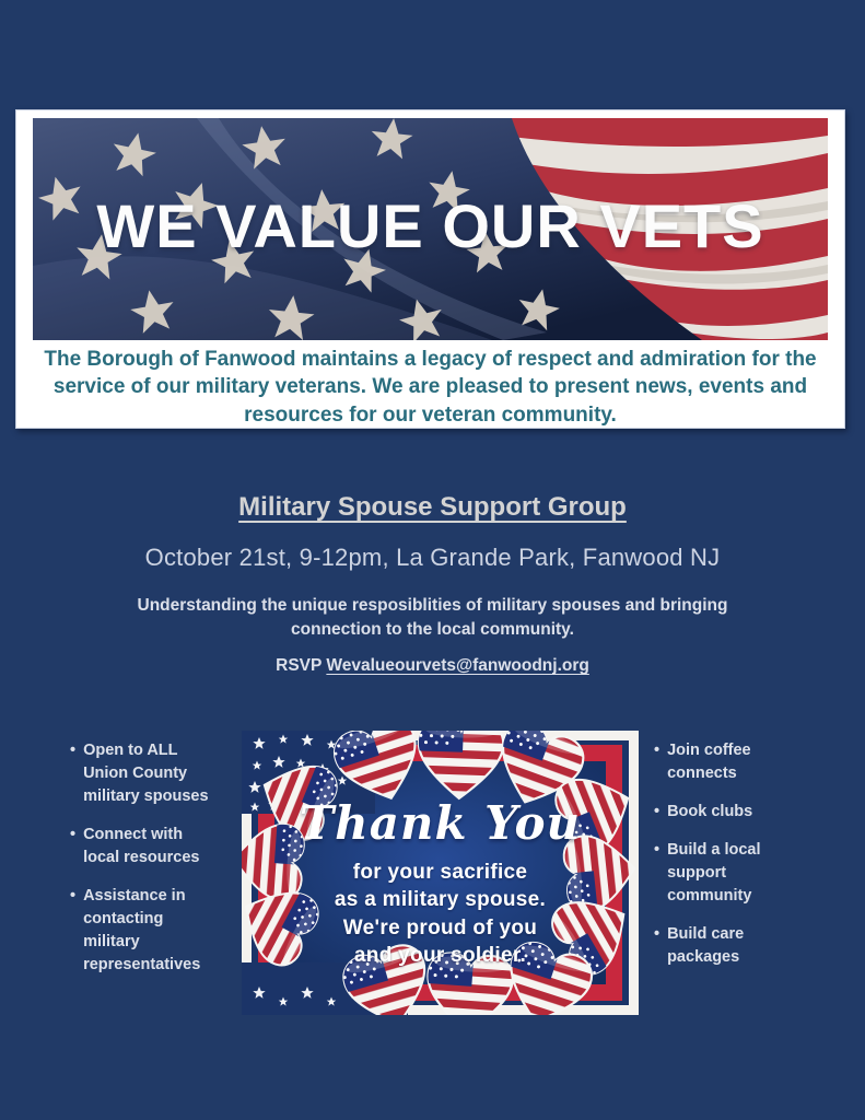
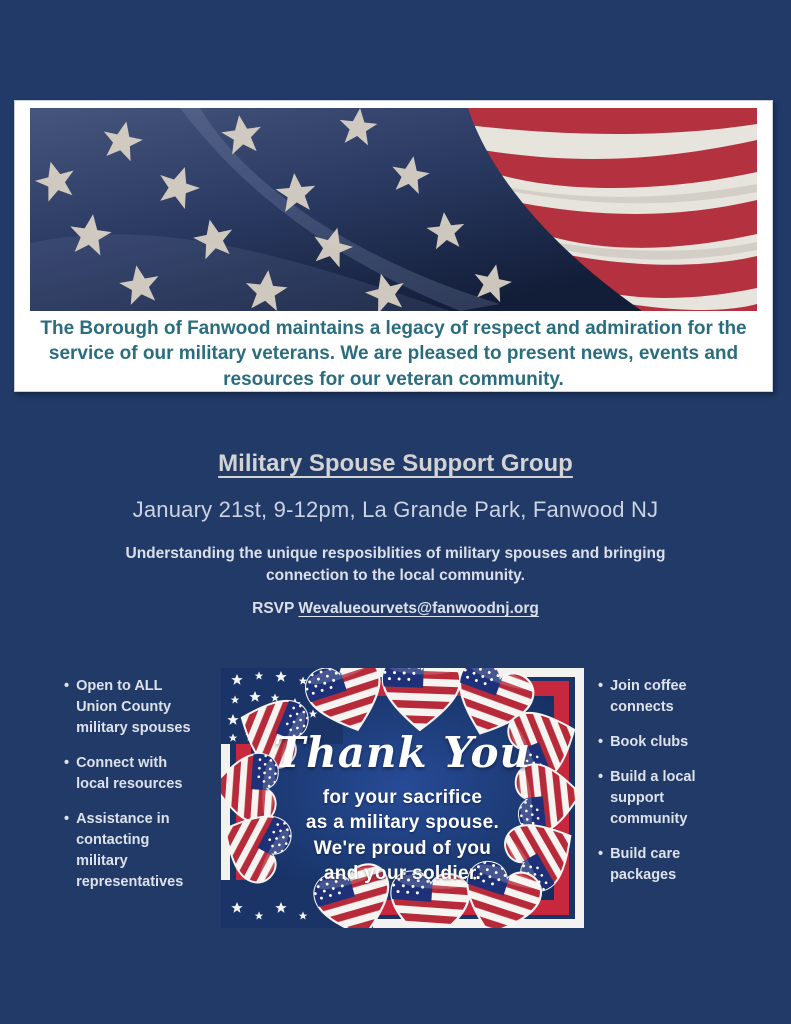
- WE VALUE OUR VETS
  The Borough of Fanwood maintains a legacy of respect and admiration for the
  service of our military veterans. We are pleased to present news, events and
  resources for our veteran community.
  Military Spouse Support Group
- October 21st, 9-12pm, La Grande Park, Fanwood NJ
+ January 21st, 9-12pm, La Grande Park, Fanwood NJ
  Understanding the unique resposiblities of military spouses and bringing
  connection to the local community.
  RSVP Wevalueourvets@fanwoodnj.org
  •
  Open to ALL
  Union County
  military spouses
  •
  Connect with
  local resources
  •
  Assistance in
  contacting
  military
  representatives
  •
  Join coffee
  connects
  •
  Book clubs
  •
  Build a local
  support
  community
  •
  Build care
  packages
  Thank You
  for your sacrifice
  as a military spouse.
  We're proud of you
  and your soldier.
